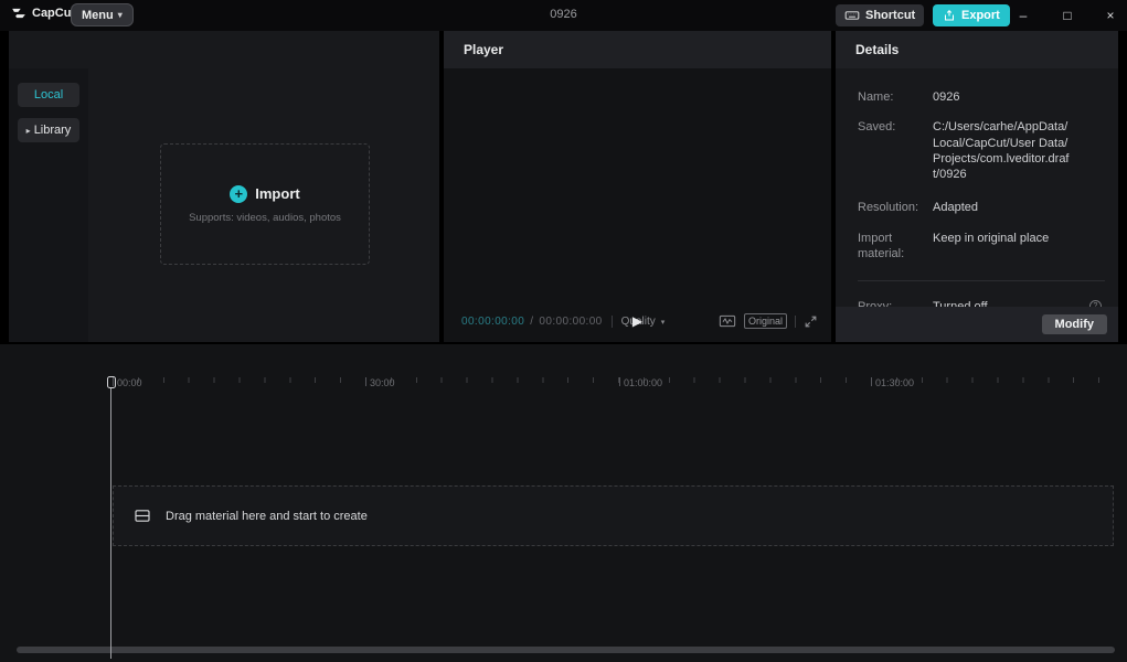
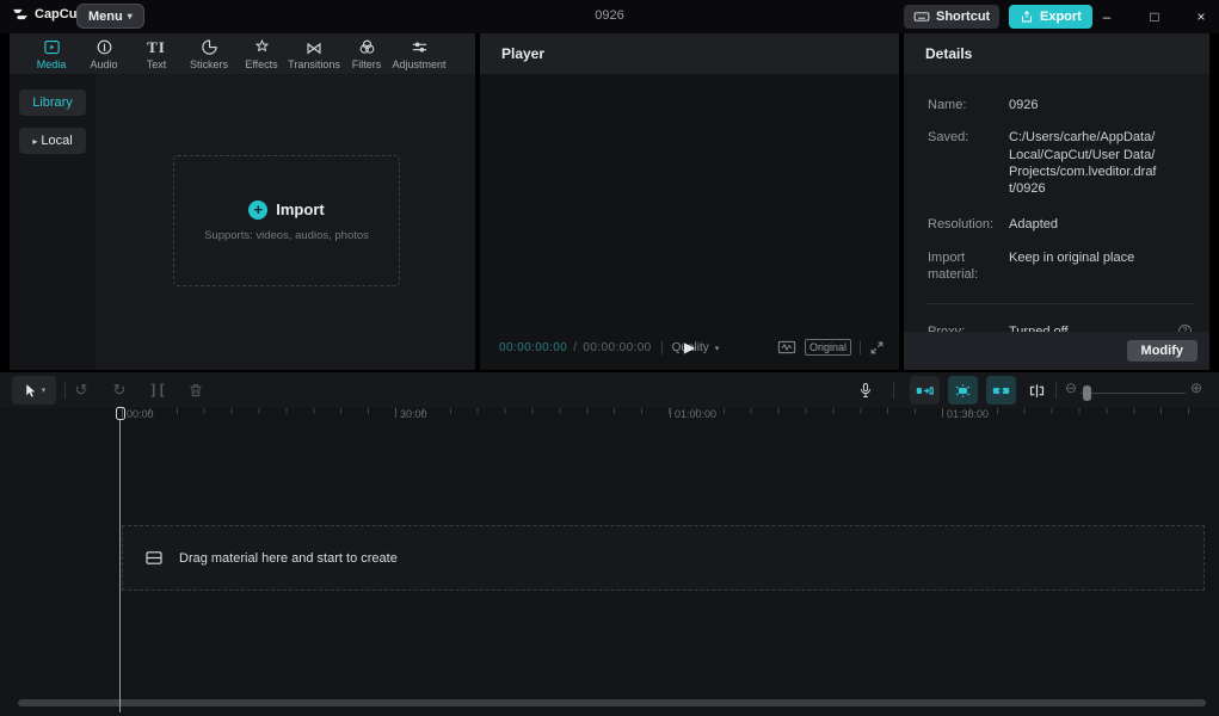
  CapCu
  Menu
  ▾
  0926
  Shortcut
  Export
  –
  □
  ×
+ Media
+ Audio
+ TI
+ Text
+ Stickers
+ Effects
+ ⋈
+ Transitions
+ Filters
+ Adjustment
- Local
+ Library
  ▸
- Library
+ Local
  +
  Import
  Supports: videos, audios, photos
  Player
  00:00:00:00
  /
  00:00:00:00
  Quality
  ▶
  Original
  Details
  Name:
  0926
  Saved:
  C:/Users/carhe/AppData/Local/CapCut/User Data/Projects/com.lveditor.draft/0926
  Resolution:
  Adapted
  Import material:
  Keep in original place
  Modify
+ ↺
+ ↻
+ ][
+ ⊖
+ ⊕
  00:00
  30:00
  01:00:00
  01:30:00
  Drag material here and start to create
